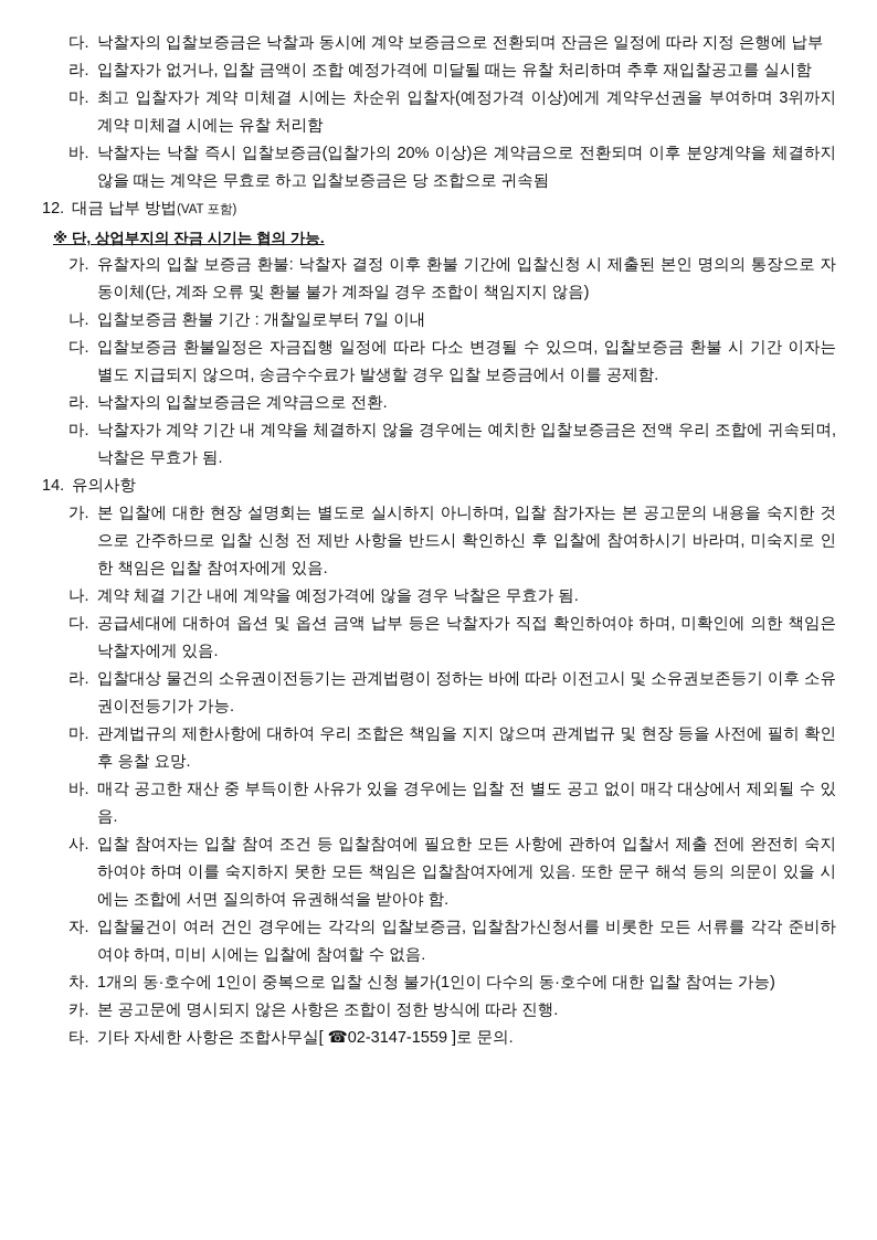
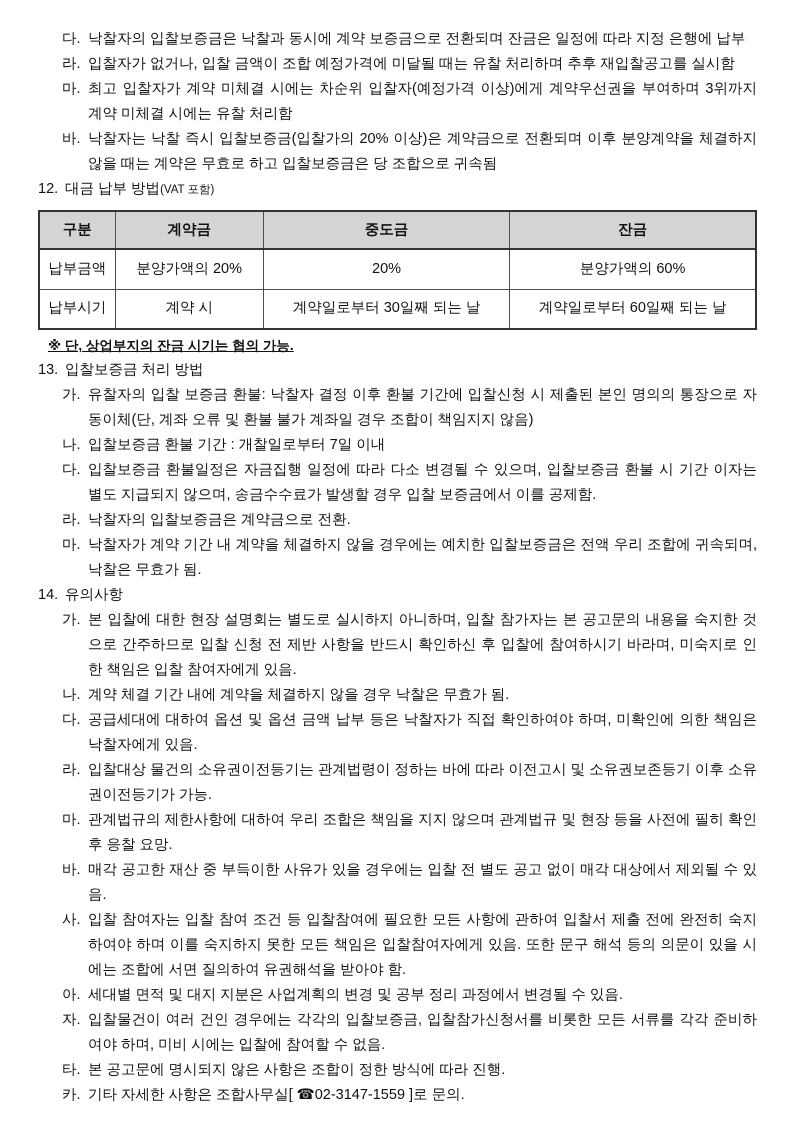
  다.
  낙찰자의 입찰보증금은 낙찰과 동시에 계약 보증금으로 전환되며 잔금은 일정에 따라 지정 은행에 납부
  라.
  입찰자가 없거나, 입찰 금액이 조합 예정가격에 미달될 때는 유찰 처리하며 추후 재입찰공고를 실시함
  마.
  최고 입찰자가 계약 미체결 시에는 차순위 입찰자(예정가격 이상)에게 계약우선권을 부여하며 3위까지 계약 미체결 시에는 유찰 처리함
  바.
  낙찰자는 낙찰 즉시 입찰보증금(입찰가의 20% 이상)은 계약금으로 전환되며 이후 분양계약을 체결하지 않을 때는 계약은 무효로 하고 입찰보증금은 당 조합으로 귀속됨
  12.
  대금 납부 방법(VAT 포함)
+ 구분	계약금	중도금	잔금
+ 납부금액	분양가액의 20%	20%	분양가액의 60%
+ 납부시기	계약 시	계약일로부터 30일째 되는 날	계약일로부터 60일째 되는 날
  ※ 단, 상업부지의 잔금 시기는 협의 가능.
+ 13.
+ 입찰보증금 처리 방법
  가.
  유찰자의 입찰 보증금 환불: 낙찰자 결정 이후 환불 기간에 입찰신청 시 제출된 본인 명의의 통장으로 자동이체(단, 계좌 오류 및 환불 불가 계좌일 경우 조합이 책임지지 않음)
  나.
  입찰보증금 환불 기간 : 개찰일로부터 7일 이내
  다.
  입찰보증금 환불일정은 자금집행 일정에 따라 다소 변경될 수 있으며, 입찰보증금 환불 시 기간 이자는 별도 지급되지 않으며, 송금수수료가 발생할 경우 입찰 보증금에서 이를 공제함.
  라.
  낙찰자의 입찰보증금은 계약금으로 전환.
  마.
  낙찰자가 계약 기간 내 계약을 체결하지 않을 경우에는 예치한 입찰보증금은 전액 우리 조합에 귀속되며, 낙찰은 무효가 됨.
  14.
  유의사항
  가.
  본 입찰에 대한 현장 설명회는 별도로 실시하지 아니하며, 입찰 참가자는 본 공고문의 내용을 숙지한 것으로 간주하므로 입찰 신청 전 제반 사항을 반드시 확인하신 후 입찰에 참여하시기 바라며, 미숙지로 인한 책임은 입찰 참여자에게 있음.
  나.
- 계약 체결 기간 내에 계약을 예정가격에 않을 경우 낙찰은 무효가 됨.
+ 계약 체결 기간 내에 계약을 체결하지 않을 경우 낙찰은 무효가 됨.
  다.
  공급세대에 대하여 옵션 및 옵션 금액 납부 등은 낙찰자가 직접 확인하여야 하며, 미확인에 의한 책임은 낙찰자에게 있음.
  라.
  입찰대상 물건의 소유권이전등기는 관계법령이 정하는 바에 따라 이전고시 및 소유권보존등기 이후 소유권이전등기가 가능.
  마.
  관계법규의 제한사항에 대하여 우리 조합은 책임을 지지 않으며 관계법규 및 현장 등을 사전에 필히 확인 후 응찰 요망.
  바.
  매각 공고한 재산 중 부득이한 사유가 있을 경우에는 입찰 전 별도 공고 없이 매각 대상에서 제외될 수 있음.
  사.
  입찰 참여자는 입찰 참여 조건 등 입찰참여에 필요한 모든 사항에 관하여 입찰서 제출 전에 완전히 숙지하여야 하며 이를 숙지하지 못한 모든 책임은 입찰참여자에게 있음. 또한 문구 해석 등의 의문이 있을 시에는 조합에 서면 질의하여 유권해석을 받아야 함.
+ 아.
+ 세대별 면적 및 대지 지분은 사업계획의 변경 및 공부 정리 과정에서 변경될 수 있음.
  자.
  입찰물건이 여러 건인 경우에는 각각의 입찰보증금, 입찰참가신청서를 비롯한 모든 서류를 각각 준비하여야 하며, 미비 시에는 입찰에 참여할 수 없음.
- 차.
- 1개의 동·호수에 1인이 중복으로 입찰 신청 불가(1인이 다수의 동·호수에 대한 입찰 참여는 가능)
- 카.
+ 타.
  본 공고문에 명시되지 않은 사항은 조합이 정한 방식에 따라 진행.
- 타.
+ 카.
  기타 자세한 사항은 조합사무실[ ☎02-3147-1559 ]로 문의.
